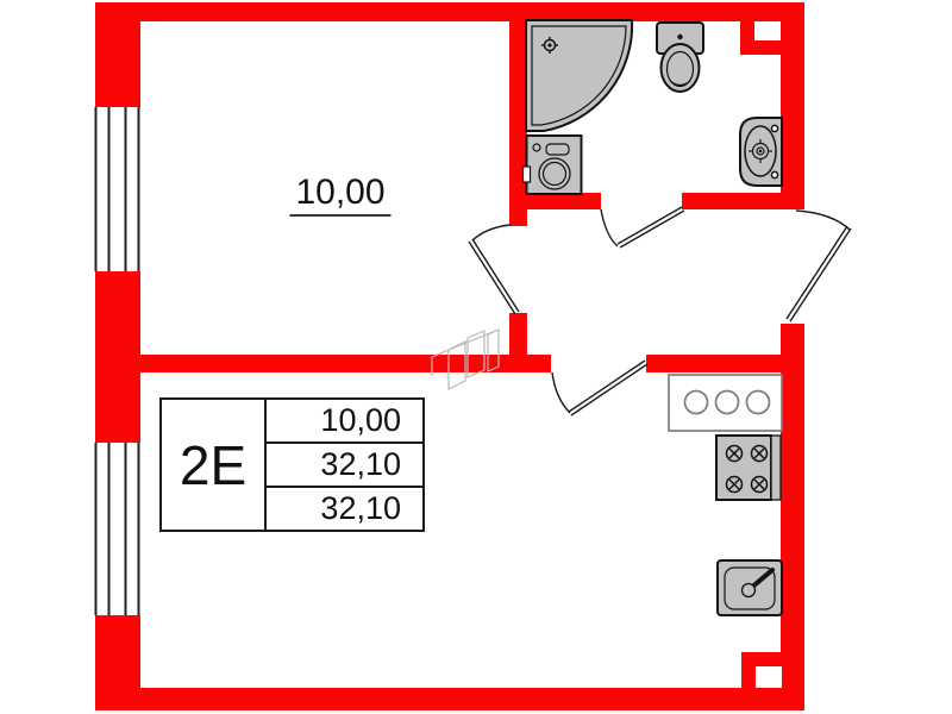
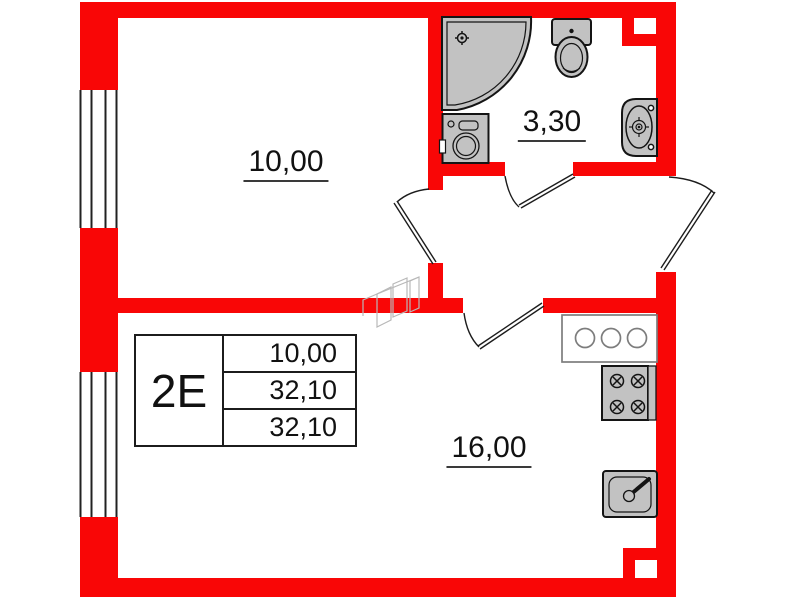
  10,00
+ 3,30
+ 16,00
  2E
  10,00
  32,10
  32,10
